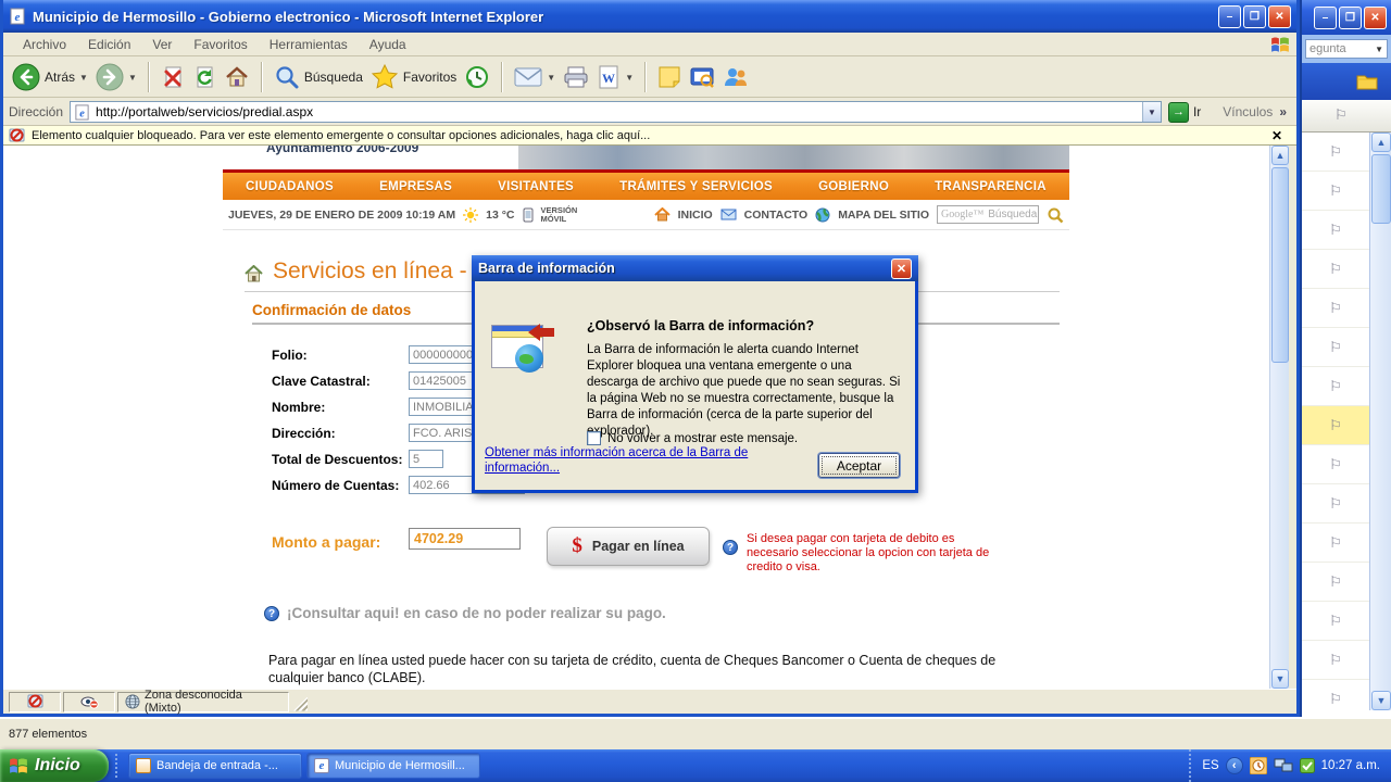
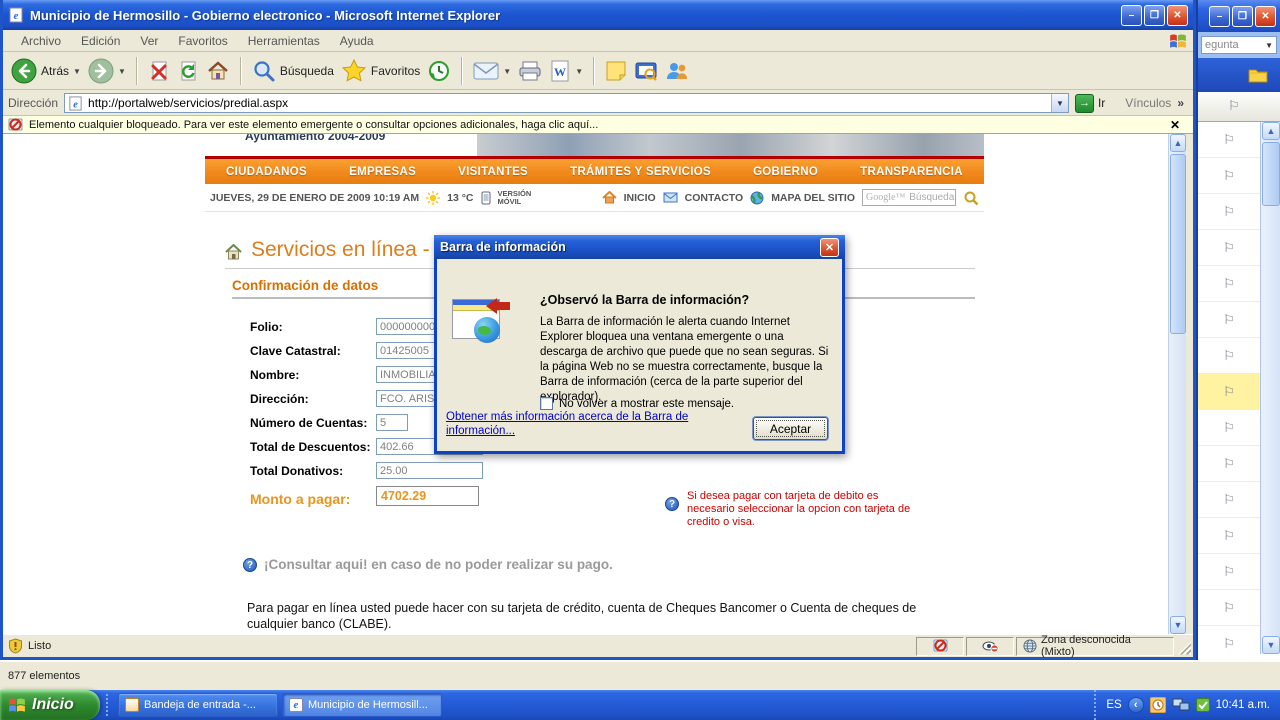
  –
  ❐
  ✕
  egunta
  ▼
  ⚐
  ⚐
  ⚐
  ⚐
  ⚐
  ⚐
  ⚐
  ⚐
  ⚐
  ⚐
  ⚐
  ⚐
  ⚐
  ⚐
  ⚐
  ⚐
  ▲
  ▼
  877 elementos
  e
  Municipio de Hermosillo - Gobierno electronico - Microsoft Internet Explorer
  –
  ❐
  ✕
  Archivo
  Edición
  Ver
  Favoritos
  Herramientas
  Ayuda
  Atrás
  ▼
  ▼
  Búsqueda
  Favoritos
  ▼
  W
  ▼
  Dirección
  e
  http://portalweb/servicios/predial.aspx
  ▼
  →
  Ir
  Vínculos
  »
  Elemento cualquier bloqueado. Para ver este elemento emergente o consultar opciones adicionales, haga clic aquí...
  ✕
- Ayuntamiento 2006-2009
+ Ayuntamiento 2004-2009
  CIUDADANOS
  EMPRESAS
  VISITANTES
  TRÁMITES Y SERVICIOS
  GOBIERNO
  TRANSPARENCIA
  JUEVES, 29 DE ENERO DE 2009 10:19 AM
  13 °C
  VERSIÓN
  MÓVIL
  INICIO
  CONTACTO
  MAPA DEL SITIO
  Google™
  Búsqueda
  Servicios en línea -
  Confirmación de datos
  Folio:
  000000000
  Clave Catastral:
  01425005
  Nombre:
  INMOBILIA
  Dirección:
  FCO. ARIS
- Total de Descuentos:
+ Número de Cuentas:
  5
- Número de Cuentas:
+ Total de Descuentos:
  402.66
+ Total Donativos:
+ 25.00
  Monto a pagar:
  4702.29
- $
- Pagar en línea
  ?
  Si desea pagar con tarjeta de debito es necesario seleccionar la opcion con tarjeta de credito o visa.
  ?
  ¡Consultar aqui! en caso de no poder realizar su pago.
  Para pagar en línea usted puede hacer con su tarjeta de crédito, cuenta de Cheques Bancomer o Cuenta de cheques de cualquier banco (CLABE).
  ▲
  ▼
+ Listo
  Zona desconocida (Mixto)
  Barra de información
  ✕
  ¿Observó la Barra de información?
  La Barra de información le alerta cuando Internet Explorer bloquea una ventana emergente o una descarga de archivo que puede que no sean seguras. Si la página Web no se muestra correctamente, busque la Barra de información (cerca de la parte superior del plorador).
  No volver a mostrar este mensaje.
  Obtener más información acerca de la Barra de información...
  Aceptar
  Inicio
  Bandeja de entrada -...
  Municipio de Hermosill...
  ES
  ‹
- 10:27 a.m.
+ 10:41 a.m.
